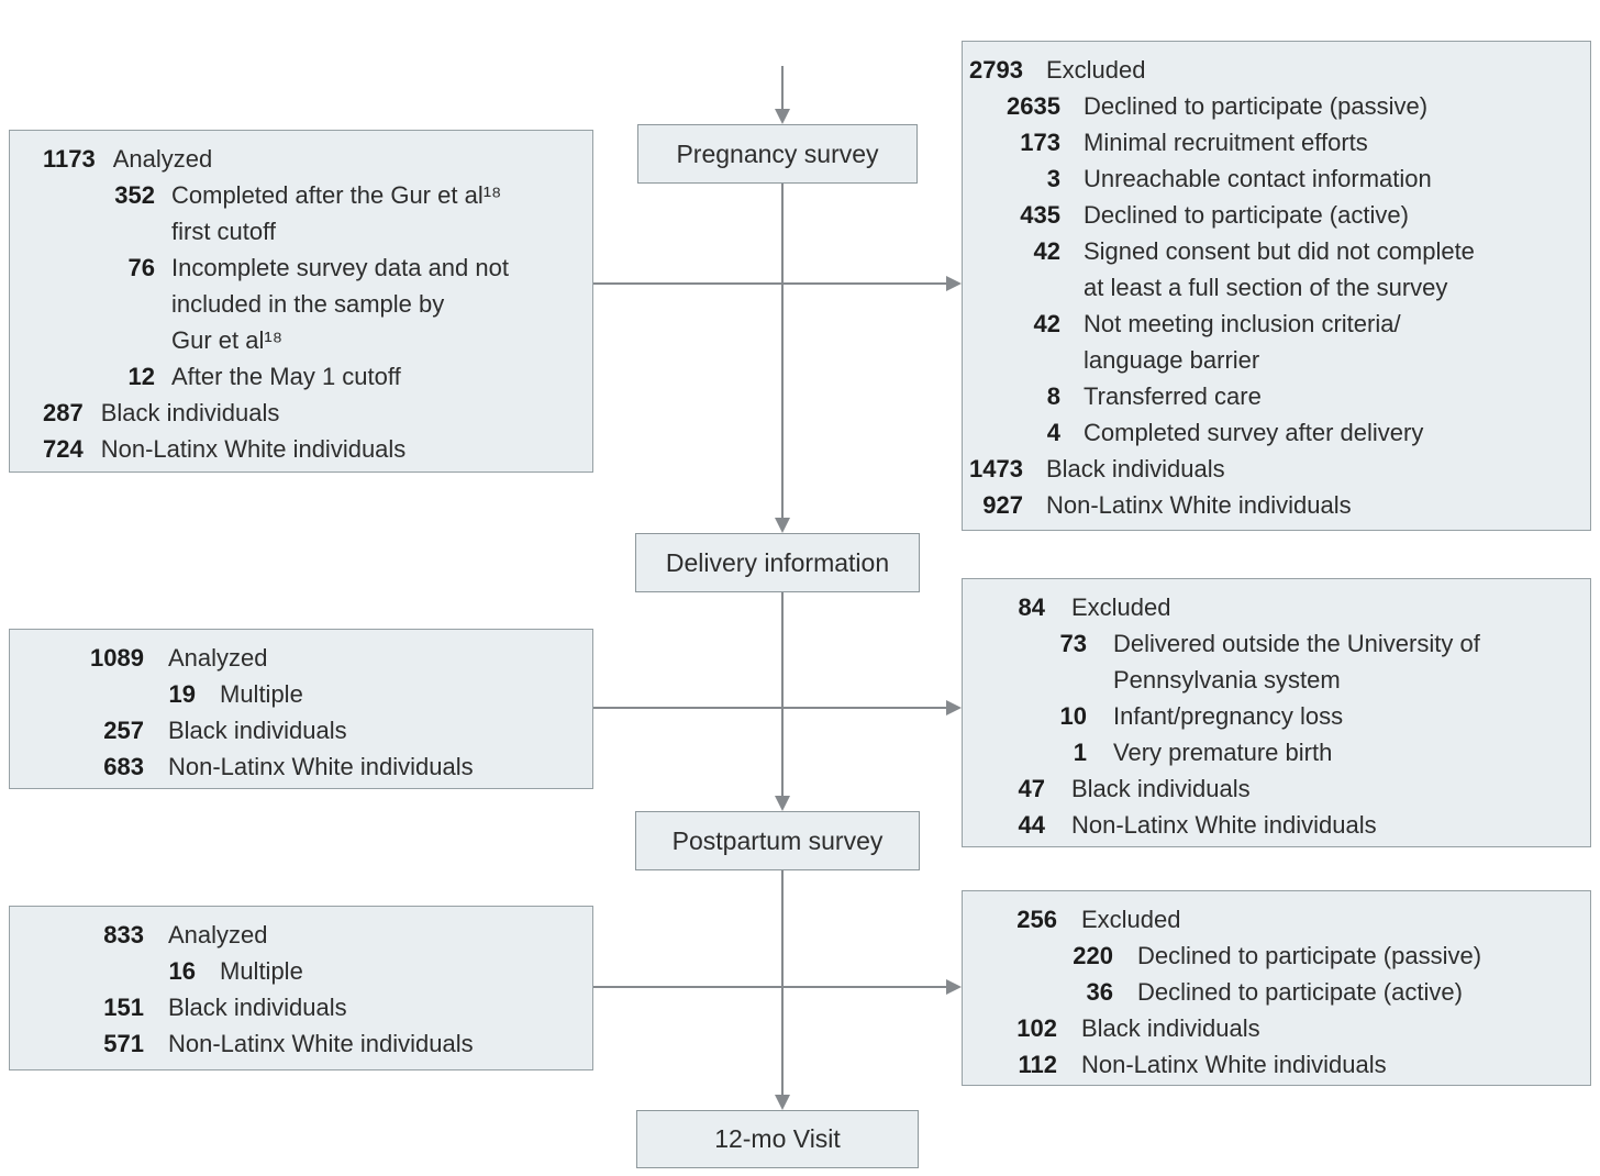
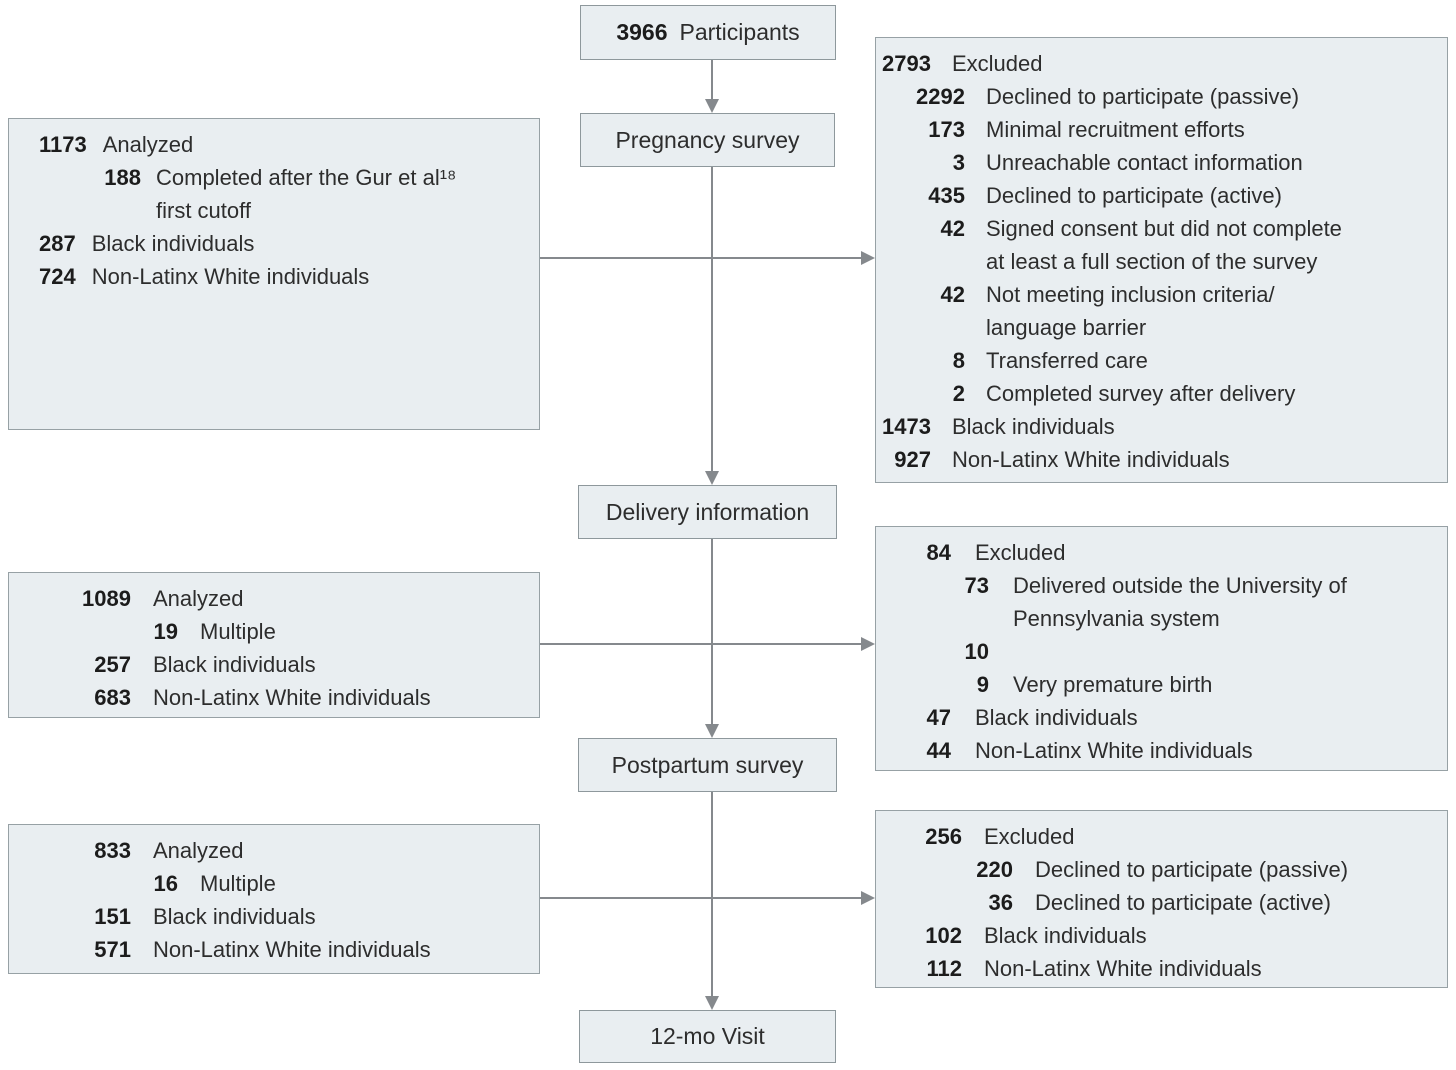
+ 3966
+ Participants
  Pregnancy survey
  Delivery information
  Postpartum survey
  12-mo Visit
  1173
  Analyzed
- 352
+ 188
  Completed after the Gur et al¹⁸
  first cutoff
- 76
- Incomplete survey data and not
- included in the sample by
- Gur et al¹⁸
- 12
- After the May 1 cutoff
  287
  Black individuals
  724
  Non-Latinx White individuals
  2793
  Excluded
- 2635
+ 2292
  Declined to participate (passive)
  173
  Minimal recruitment efforts
  3
  Unreachable contact information
  435
  Declined to participate (active)
  42
  Signed consent but did not complete
  at least a full section of the survey
  42
  Not meeting inclusion criteria/
  language barrier
  8
  Transferred care
- 4
+ 2
  Completed survey after delivery
  1473
  Black individuals
  927
  Non-Latinx White individuals
  1089
  Analyzed
  19
  Multiple
  257
  Black individuals
  683
  Non-Latinx White individuals
  84
  Excluded
  73
  Delivered outside the University of
  Pennsylvania system
  10
- Infant/pregnancy loss
- 1
+ 9
  Very premature birth
  47
  Black individuals
  44
  Non-Latinx White individuals
  833
  Analyzed
  16
  Multiple
  151
  Black individuals
  571
  Non-Latinx White individuals
  256
  Excluded
  220
  Declined to participate (passive)
  36
  Declined to participate (active)
  102
  Black individuals
  112
  Non-Latinx White individuals
